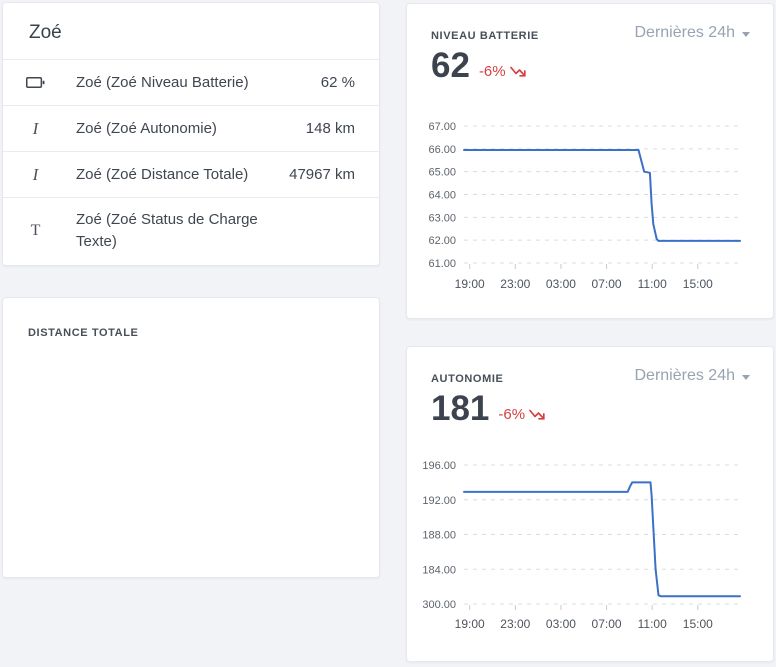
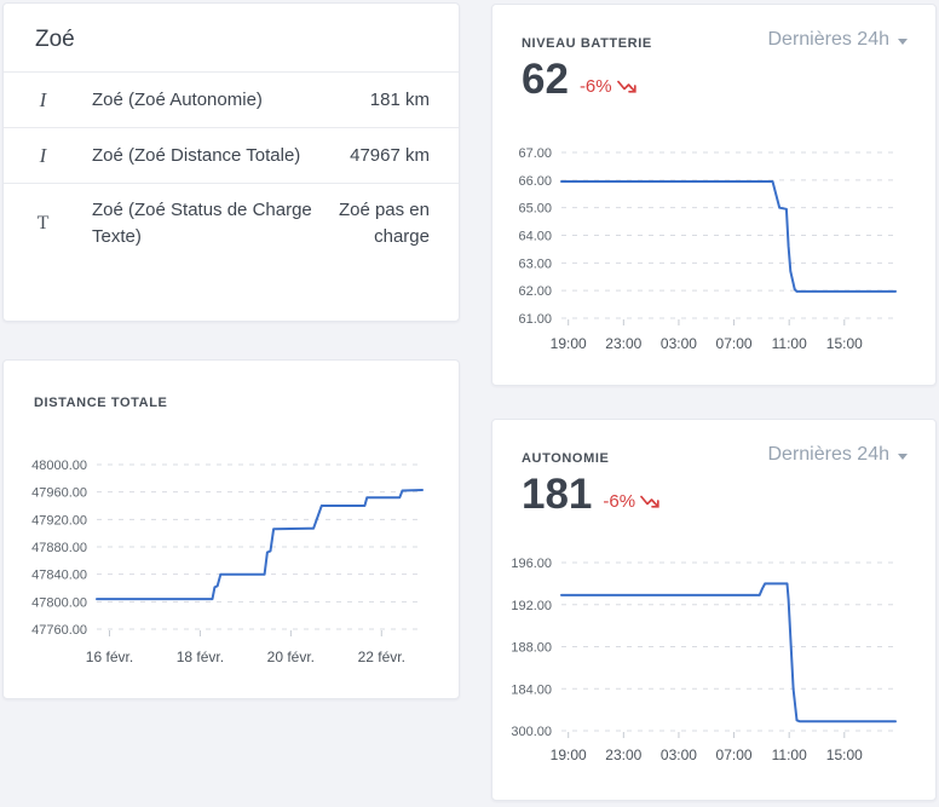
  Zoé
- Zoé (Zoé Niveau Batterie)
- 62 %
  I
  Zoé (Zoé Autonomie)
- 148 km
+ 181 km
  I
  Zoé (Zoé Distance Totale)
  47967 km
  T
  Zoé (Zoé Status de Charge Texte)
+ Zoé pas en charge
  NIVEAU BATTERIE
  Dernières 24h
  62
  -6%
  67.00
  66.00
  65.00
  64.00
  63.00
  62.00
  61.00
  19:00
  23:00
  03:00
  07:00
  11:00
  15:00
  DISTANCE TOTALE
+ 48000.00
+ 47960.00
+ 47920.00
+ 47880.00
+ 47840.00
+ 47800.00
+ 47760.00
+ 16 févr.
+ 18 févr.
+ 20 févr.
+ 22 févr.
  AUTONOMIE
  Dernières 24h
  181
  -6%
  196.00
  192.00
  188.00
  184.00
  300.00
  19:00
  23:00
  03:00
  07:00
  11:00
  15:00
